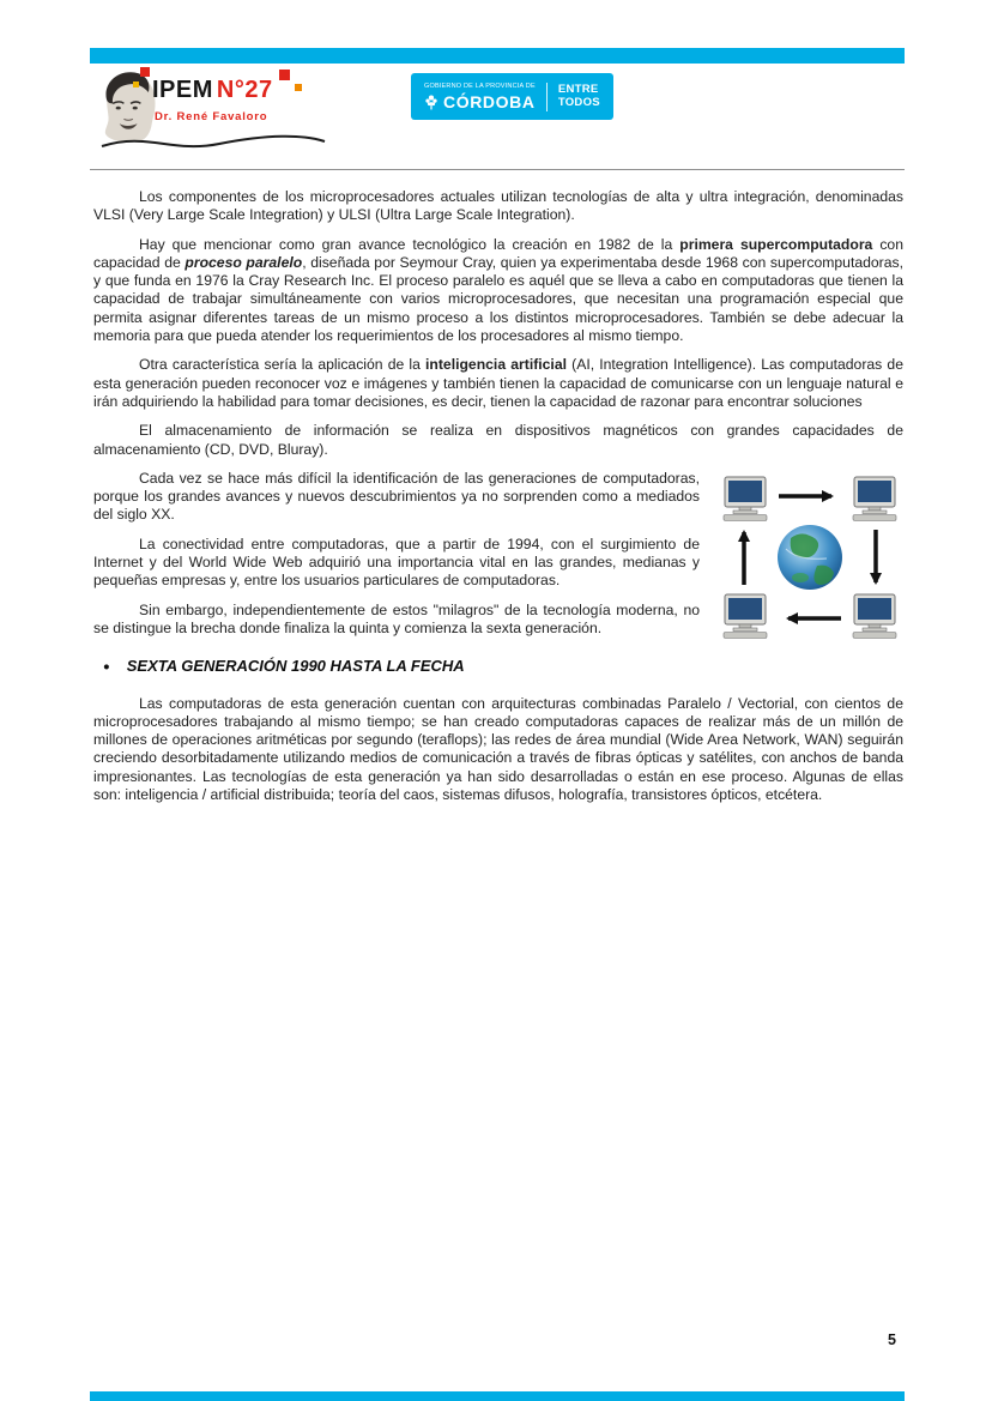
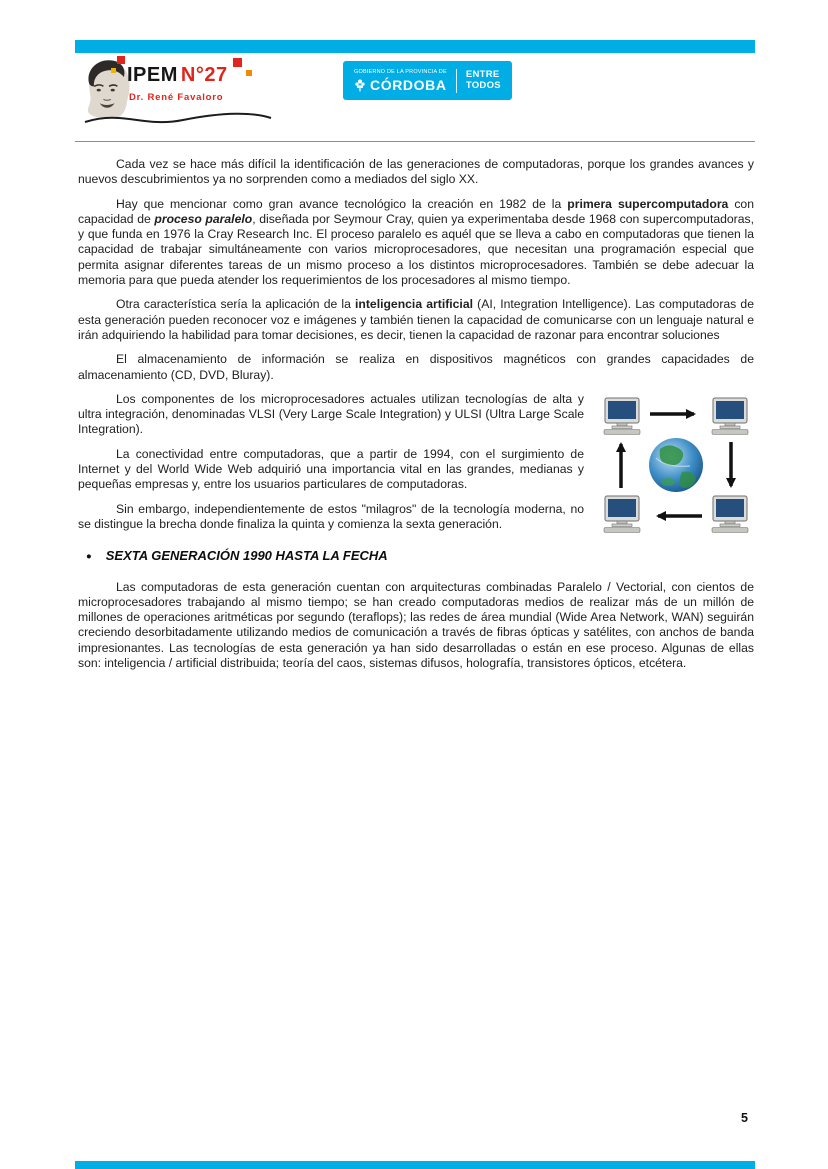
  IPEM N°27
  Dr. René Favaloro
  CÓRDOBA
  ENTRE
  TODOS
- Los componentes de los microprocesadores actuales utilizan tecnologías de alta y ultra integración, denominadas VLSI (Very Large Scale Integration) y ULSI (Ultra Large Scale Integration).
+ Cada vez se hace más difícil la identificación de las generaciones de computadoras, porque los grandes avances y nuevos descubrimientos ya no sorprenden como a mediados del siglo XX.
  Hay que mencionar como gran avance tecnológico la creación en 1982 de la primera supercomputadora con capacidad de proceso paralelo, diseñada por Seymour Cray, quien ya experimentaba desde 1968 con supercomputadoras, y que funda en 1976 la Cray Research Inc. El proceso paralelo es aquél que se lleva a cabo en computadoras que tienen la capacidad de trabajar simultáneamente con varios microprocesadores, que necesitan una programación especial que permita asignar diferentes tareas de un mismo proceso a los distintos microprocesadores. También se debe adecuar la memoria para que pueda atender los requerimientos de los procesadores al mismo tiempo.
  Otra característica sería la aplicación de la inteligencia artificial (AI, Integration Intelligence). Las computadoras de esta generación pueden reconocer voz e imágenes y también tienen la capacidad de comunicarse con un lenguaje natural e irán adquiriendo la habilidad para tomar decisiones, es decir, tienen la capacidad de razonar para encontrar soluciones
  El almacenamiento de información se realiza en dispositivos magnéticos con grandes capacidades de almacenamiento (CD, DVD, Bluray).
- Cada vez se hace más difícil la identificación de las generaciones de computadoras, porque los grandes avances y nuevos descubrimientos ya no sorprenden como a mediados del siglo XX.
+ Los componentes de los microprocesadores actuales utilizan tecnologías de alta y ultra integración, denominadas VLSI (Very Large Scale Integration) y ULSI (Ultra Large Scale Integration).
  La conectividad entre computadoras, que a partir de 1994, con el surgimiento de Internet y del World Wide Web adquirió una importancia vital en las grandes, medianas y pequeñas empresas y, entre los usuarios particulares de computadoras.
  Sin embargo, independientemente de estos "milagros" de la tecnología moderna, no se distingue la brecha donde finaliza la quinta y comienza la sexta generación.
  ●
  SEXTA GENERACIÓN 1990 HASTA LA FECHA
- Las computadoras de esta generación cuentan con arquitecturas combinadas Paralelo / Vectorial, con cientos de microprocesadores trabajando al mismo tiempo; se han creado computadoras capaces de realizar más de un millón de millones de operaciones aritméticas por segundo (teraflops); las redes de área mundial (Wide Area Network, WAN) seguirán creciendo desorbitadamente utilizando medios de comunicación a través de fibras ópticas y satélites, con anchos de banda impresionantes. Las tecnologías de esta generación ya han sido desarrolladas o están en ese proceso. Algunas de ellas son: inteligencia / artificial distribuida; teoría del caos, sistemas difusos, holografía, transistores ópticos, etcétera.
+ Las computadoras de esta generación cuentan con arquitecturas combinadas Paralelo / Vectorial, con cientos de microprocesadores trabajando al mismo tiempo; se han creado computadoras medios de realizar más de un millón de millones de operaciones aritméticas por segundo (teraflops); las redes de área mundial (Wide Area Network, WAN) seguirán creciendo desorbitadamente utilizando medios de comunicación a través de fibras ópticas y satélites, con anchos de banda impresionantes. Las tecnologías de esta generación ya han sido desarrolladas o están en ese proceso. Algunas de ellas son: inteligencia / artificial distribuida; teoría del caos, sistemas difusos, holografía, transistores ópticos, etcétera.
  5
